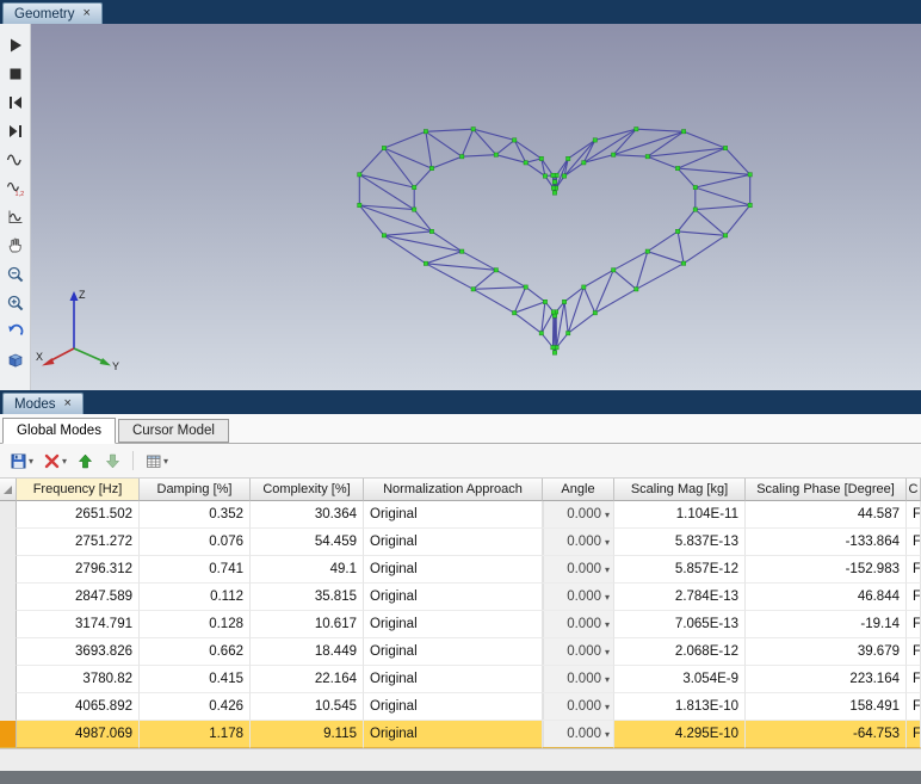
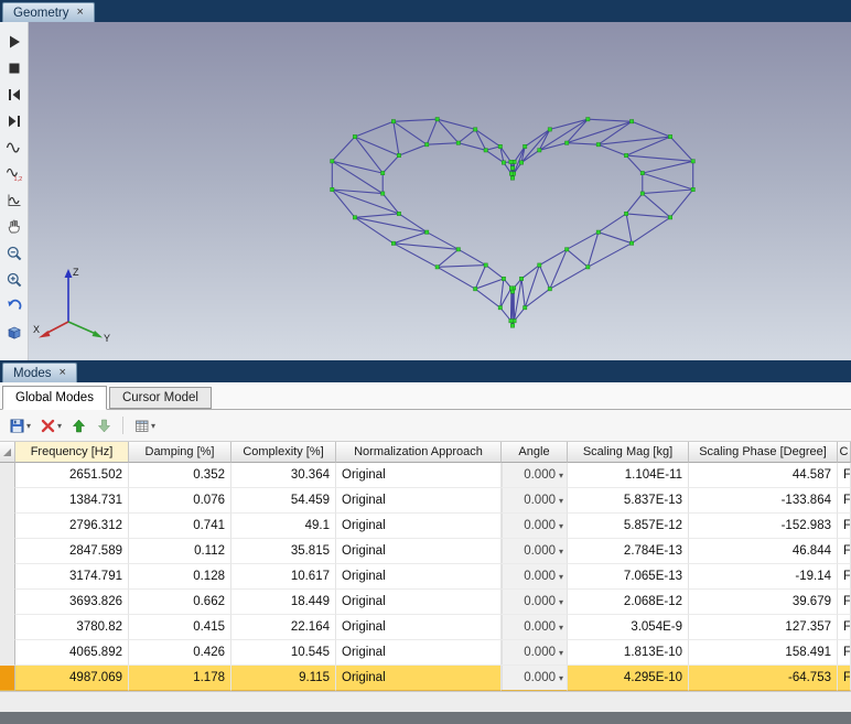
  Geometry
  ×
  Z
  X
  Y
  Modes
  ×
  Global Modes
  Cursor Model
  ▾
  ▾
  ▾
  Frequency [Hz]
  Damping [%]
  Complexity [%]
  Normalization Approach
  Angle
  Scaling Mag [kg]
  Scaling Phase [Degree]
  C
  2651.502
  0.352
  30.364
  Original
  0.000
  ▾
  1.104E-11
  44.587
  F
- 2751.272
+ 1384.731
  0.076
  54.459
  Original
  0.000
  ▾
  5.837E-13
  -133.864
  F
  2796.312
  0.741
  49.1
  Original
  0.000
  ▾
  5.857E-12
  -152.983
  F
  2847.589
  0.112
  35.815
  Original
  0.000
  ▾
  2.784E-13
  46.844
  F
  3174.791
  0.128
  10.617
  Original
  0.000
  ▾
  7.065E-13
  -19.14
  F
  3693.826
  0.662
  18.449
  Original
  0.000
  ▾
  2.068E-12
  39.679
  F
  3780.82
  0.415
  22.164
  Original
  0.000
  ▾
  3.054E-9
- 223.164
+ 127.357
  F
  4065.892
  0.426
  10.545
  Original
  0.000
  ▾
  1.813E-10
  158.491
  F
  4987.069
  1.178
  9.115
  Original
  0.000
  ▾
  4.295E-10
  -64.753
  F
